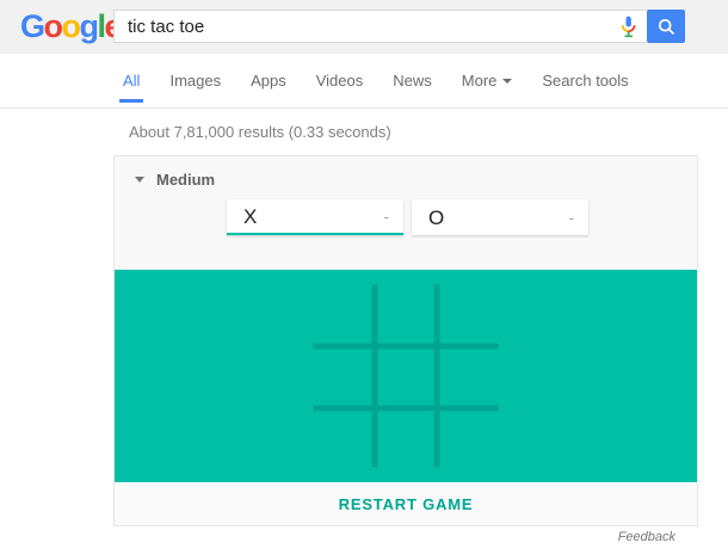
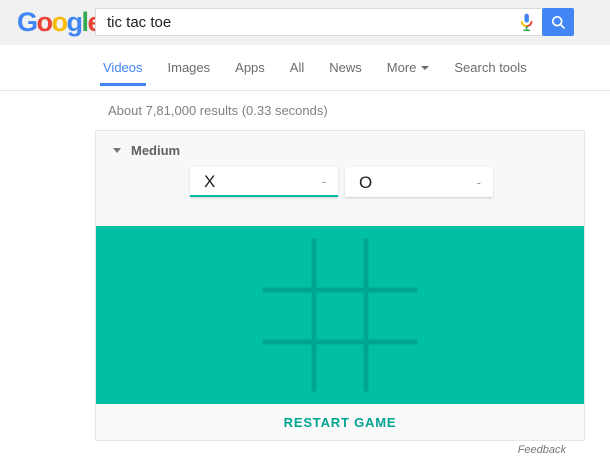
  Googl
  tic tac toe
- All
+ Videos
  Images
  Apps
- Videos
+ All
  News
  More
  Search tools
  About 7,81,000 results (0.33 seconds)
  Medium
  X
  -
  O
  -
  RESTART GAME
  Feedback
